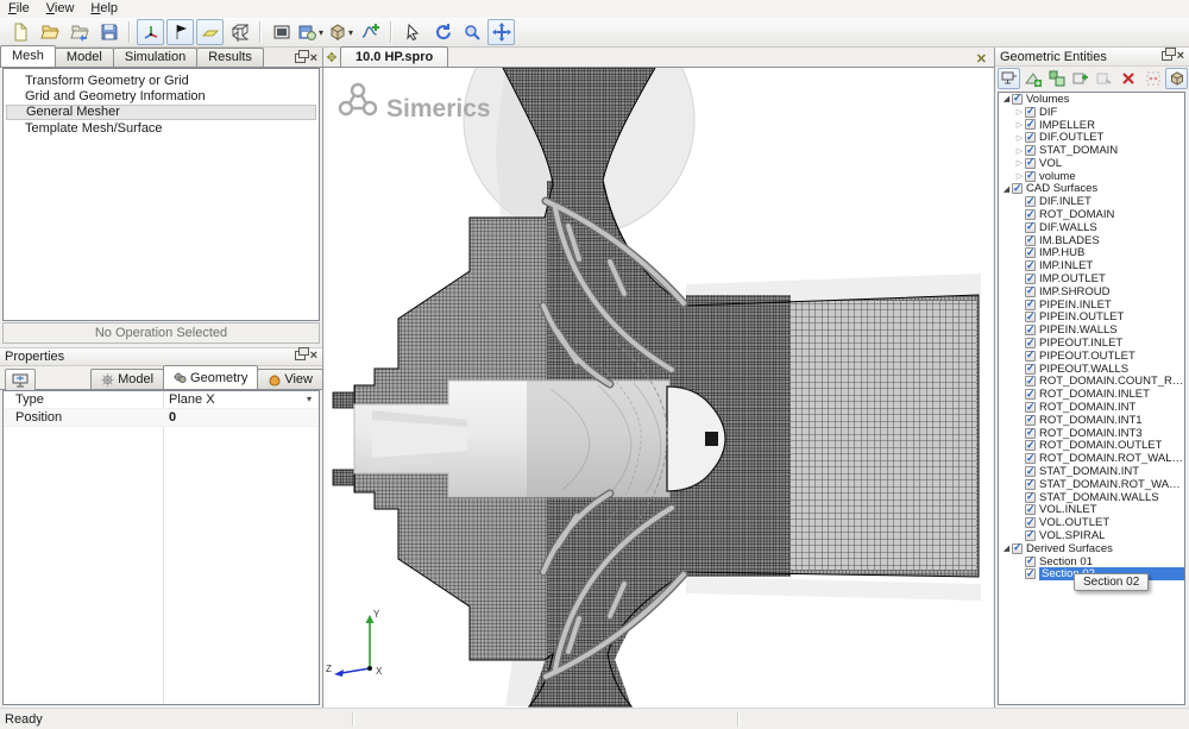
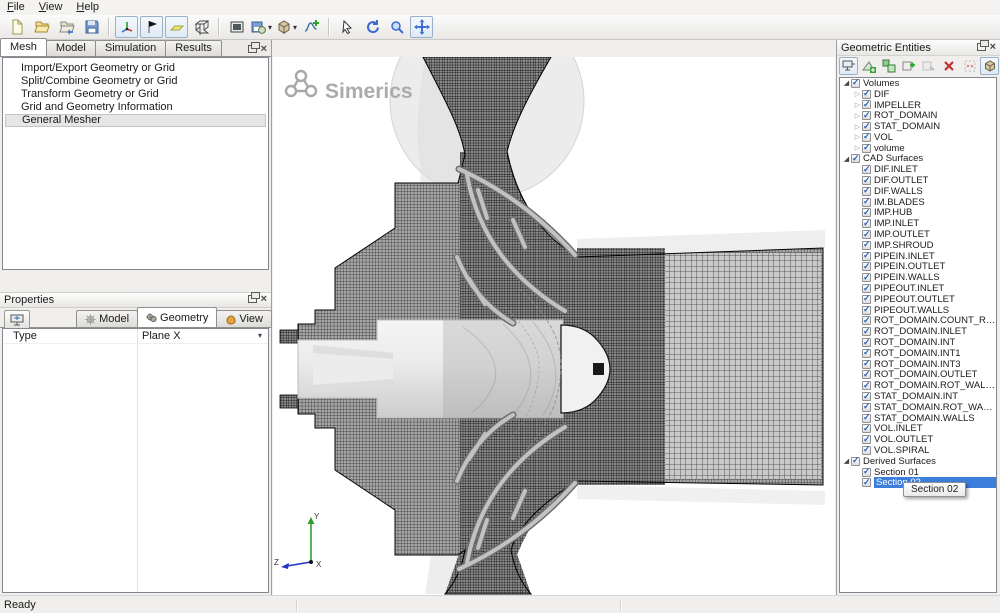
  File
  View
  Help
  ▾
  ▾
  Mesh
  Model
  Simulation
  Results
  ×
+ Import/Export Geometry or Grid
+ Split/Combine Geometry or Grid
  Transform Geometry or Grid
  Grid and Geometry Information
  General Mesher
- Template Mesh/Surface
- No Operation Selected
  Properties
  ×
  Model
  Geometry
  View
  Type
  Plane X
  ▾
- Position
- 0
- ✥
- 10.0 HP.spro
- ✕
  Simerics
  Y
  Z
  X
  Geometric Entities
  ×
  Volumes
  DIF
  IMPELLER
- DIF.OUTLET
+ ROT_DOMAIN
  STAT_DOMAIN
  VOL
  volume
  CAD Surfaces
  DIF.INLET
- ROT_DOMAIN
+ DIF.OUTLET
  DIF.WALLS
  IM.BLADES
  IMP.HUB
  IMP.INLET
  IMP.OUTLET
  IMP.SHROUD
  PIPEIN.INLET
  PIPEIN.OUTLET
  PIPEIN.WALLS
  PIPEOUT.INLET
  PIPEOUT.OUTLET
  PIPEOUT.WALLS
  ROT_DOMAIN.COUNT_RO
  ROT_DOMAIN.INLET
  ROT_DOMAIN.INT
  ROT_DOMAIN.INT1
  ROT_DOMAIN.INT3
  ROT_DOMAIN.OUTLET
  ROT_DOMAIN.ROT_WALLS
  STAT_DOMAIN.INT
  STAT_DOMAIN.ROT_WALL
  STAT_DOMAIN.WALLS
  VOL.INLET
  VOL.OUTLET
  VOL.SPIRAL
  Derived Surfaces
  Section 01
  Section 02
  Ready
